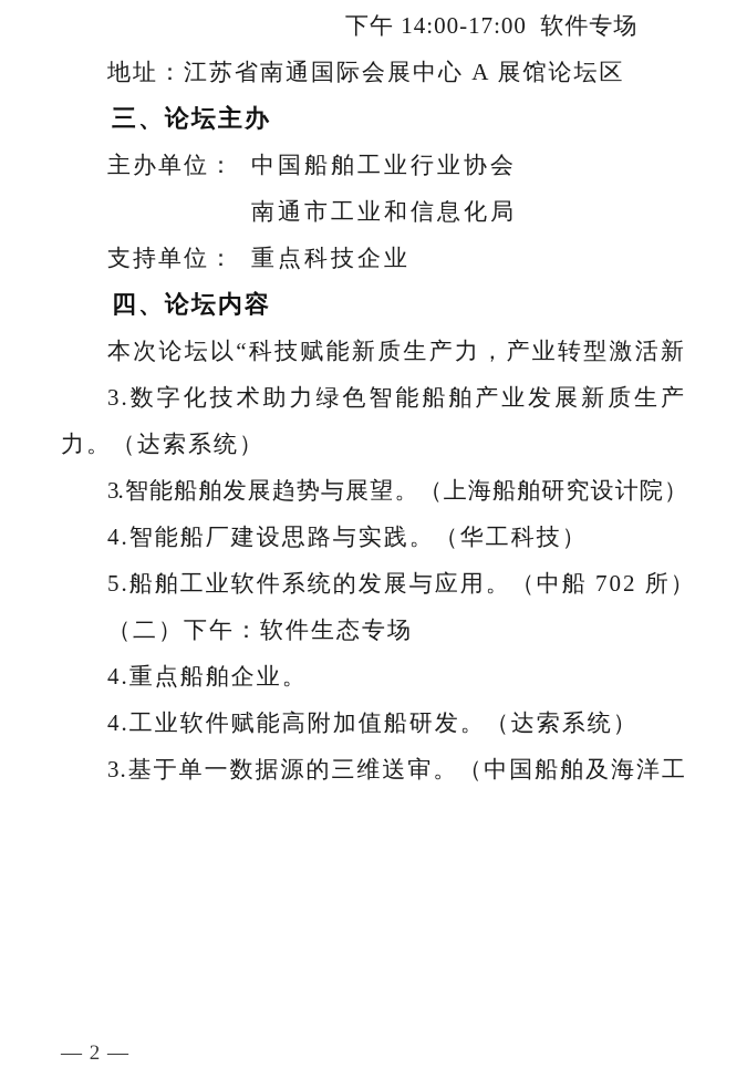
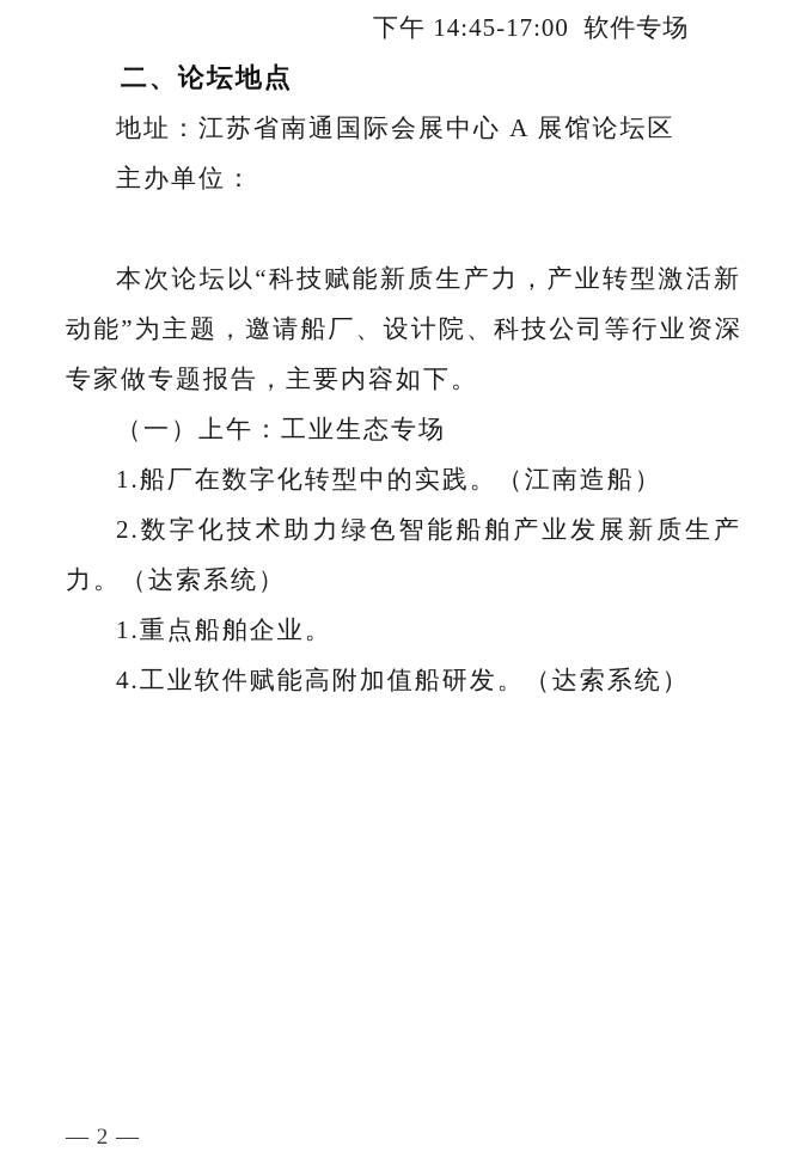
- 下午 14:00-17:00 软件专场
+ 下午 14:45-17:00 软件专场
+ 二、论坛地点
  地址：江苏省南通国际会展中心 A 展馆论坛区
- 三、论坛主办
  主办单位：
- 中国船舶工业行业协会
- 南通市工业和信息化局
- 支持单位：
- 重点科技企业
- 四、论坛内容
  本次论坛以“科技赋能新质生产力，产业转型激活新
+ 动能”为主题，邀请船厂、设计院、科技公司等行业资深
+ 专家做专题报告，主要内容如下。
+ （一）上午：工业生态专场
+ 1.船厂在数字化转型中的实践。（江南造船）
- 3.数字化技术助力绿色智能船舶产业发展新质生产
+ 2.数字化技术助力绿色智能船舶产业发展新质生产
  力。（达索系统）
- 3.智能船舶发展趋势与展望。（上海船舶研究设计院）
- 4.智能船厂建设思路与实践。（华工科技）
- 5.船舶工业软件系统的发展与应用。（中船 702 所）
- （二）下午：软件生态专场
- 4.重点船舶企业。
+ 1.重点船舶企业。
  4.工业软件赋能高附加值船研发。（达索系统）
- 3.基于单一数据源的三维送审。（中国船舶及海洋工
  — 2 —
